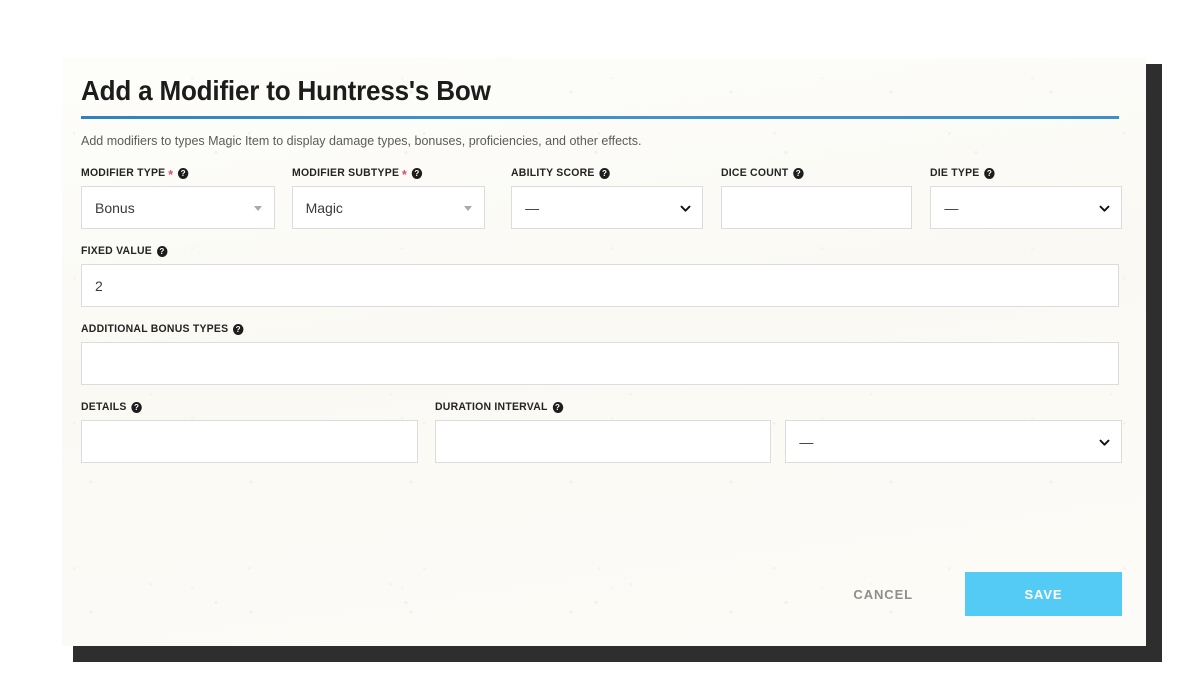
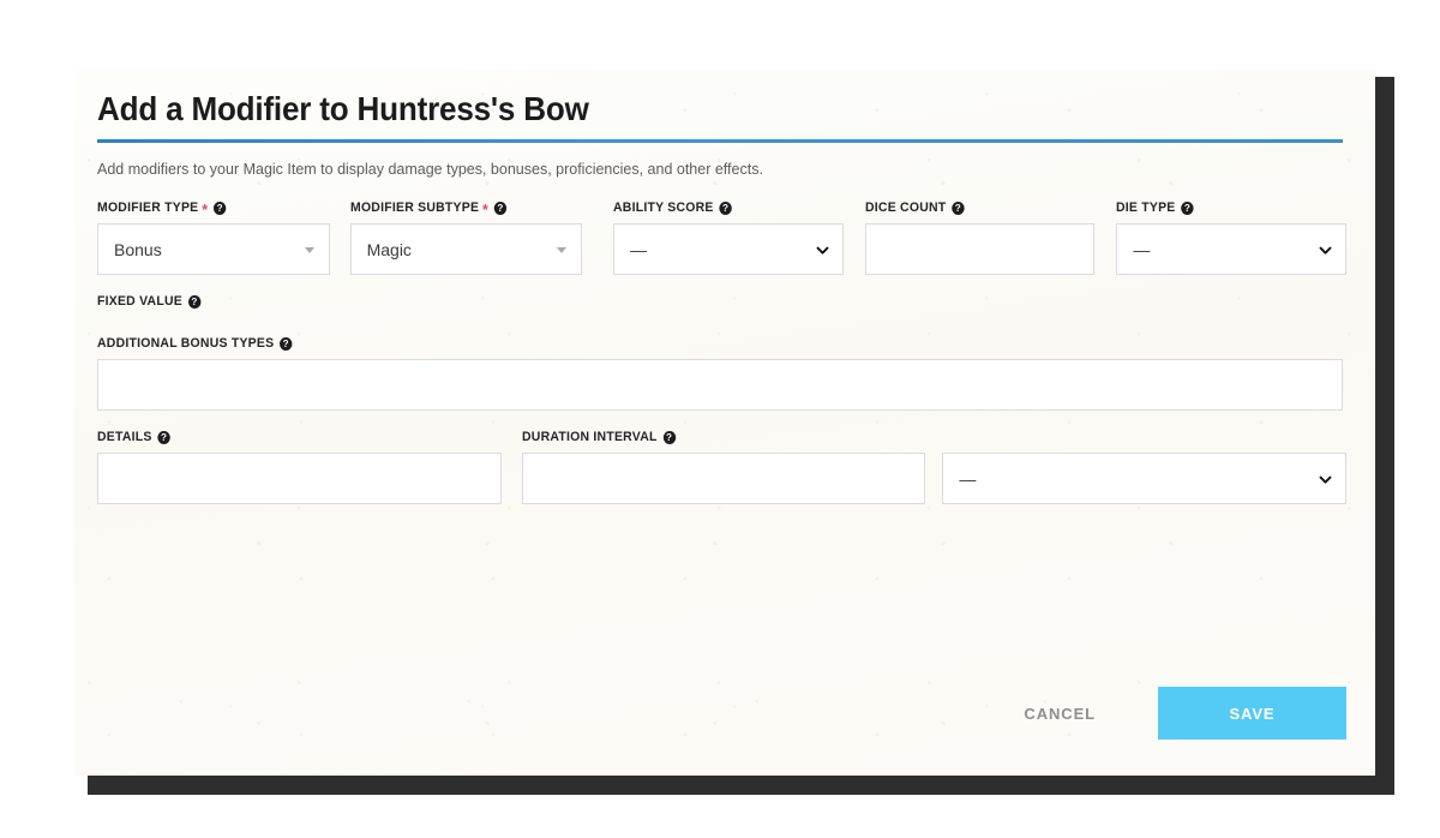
  Add a Modifier to Huntress's Bow
- Add modifiers to types Magic Item to display damage types, bonuses, proficiencies, and other effects.
+ Add modifiers to your Magic Item to display damage types, bonuses, proficiencies, and other effects.
  MODIFIER TYPE
  *
  ?
  Bonus
  MODIFIER SUBTYPE
  *
  ?
  Magic
  ABILITY SCORE
  ?
  —
  DICE COUNT
  ?
  DIE TYPE
  ?
  —
  FIXED VALUE
  ?
- 2
  ADDITIONAL BONUS TYPES
  ?
  DETAILS
  ?
  DURATION INTERVAL
  ?
  —
  CANCEL
  SAVE
